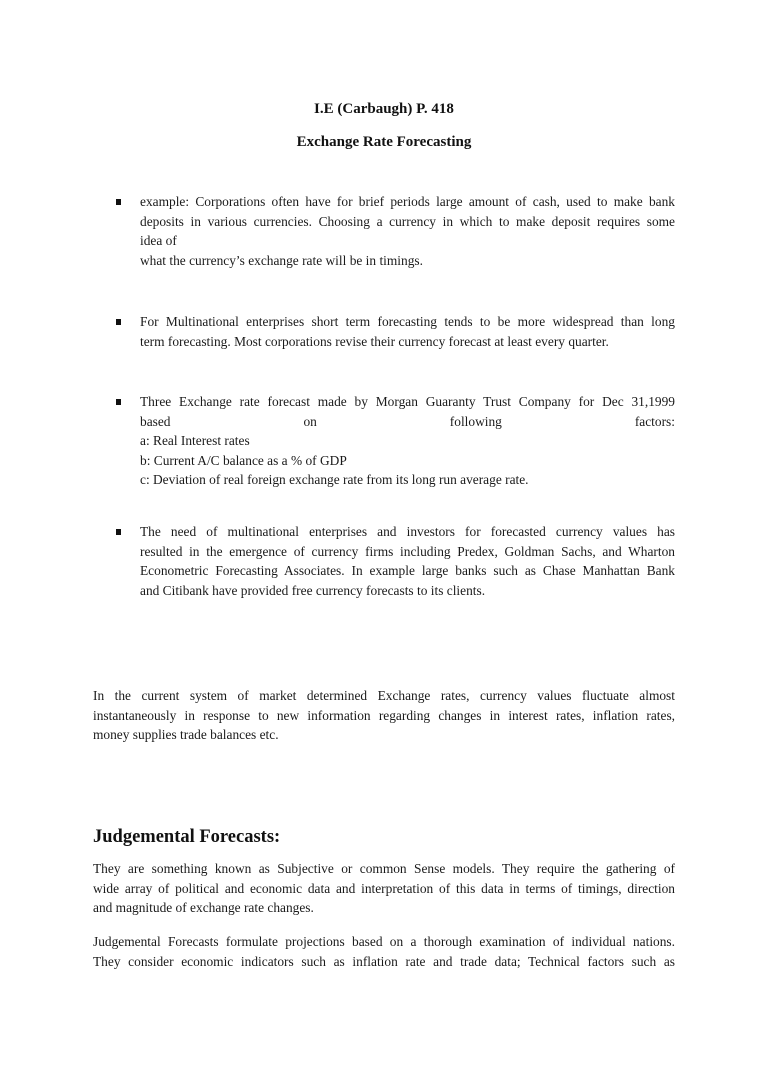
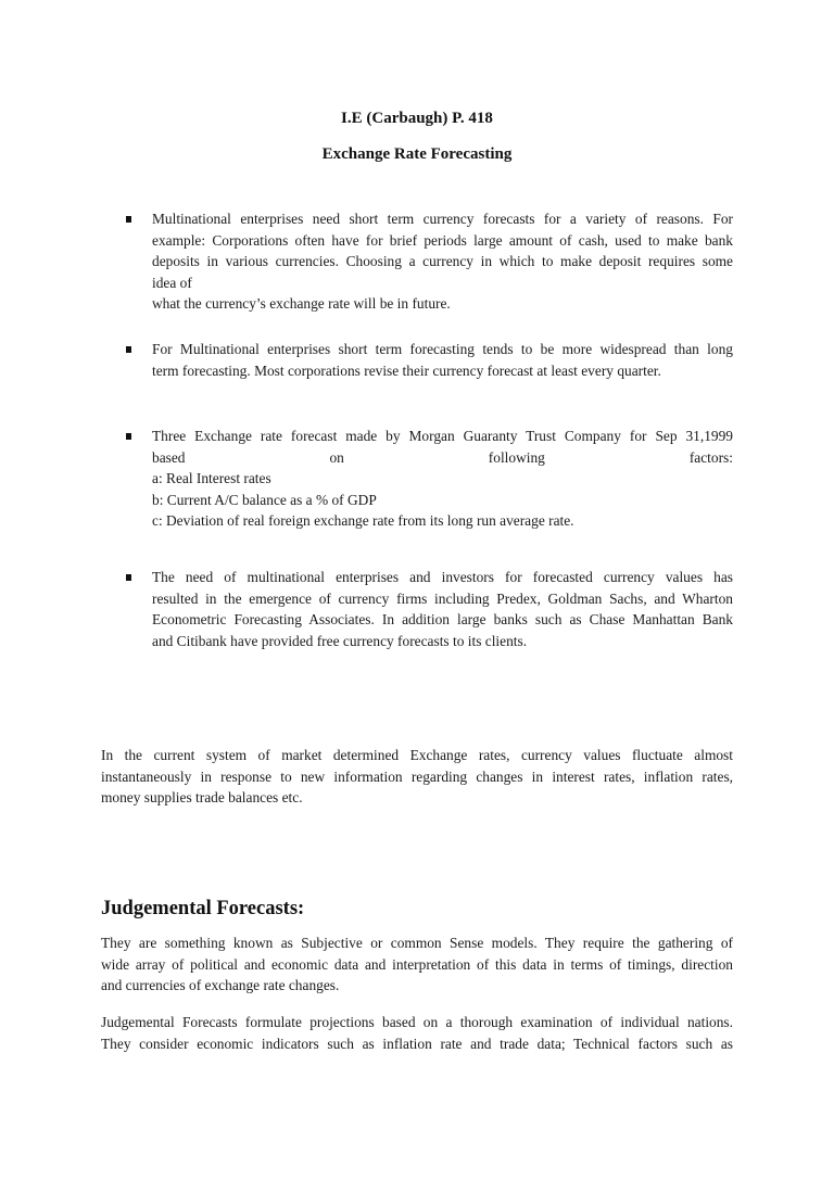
  I.E (Carbaugh) P. 418
  Exchange Rate Forecasting
+ Multinational enterprises need short term currency forecasts for a variety of reasons. For
  example: Corporations often have for brief periods large amount of cash, used to make bank
  deposits in various currencies. Choosing a currency in which to make deposit requires some
  idea of
- what the currency’s exchange rate will be in timings.
+ what the currency’s exchange rate will be in future.
  For Multinational enterprises short term forecasting tends to be more widespread than long
  term forecasting. Most corporations revise their currency forecast at least every quarter.
- Three Exchange rate forecast made by Morgan Guaranty Trust Company for Dec 31,1999
+ Three Exchange rate forecast made by Morgan Guaranty Trust Company for Sep 31,1999
  based on following factors:
  a: Real Interest rates
  b: Current A/C balance as a % of GDP
  c: Deviation of real foreign exchange rate from its long run average rate.
  The need of multinational enterprises and investors for forecasted currency values has
  resulted in the emergence of currency firms including Predex, Goldman Sachs, and Wharton
- Econometric Forecasting Associates. In example large banks such as Chase Manhattan Bank
+ Econometric Forecasting Associates. In addition large banks such as Chase Manhattan Bank
  and Citibank have provided free currency forecasts to its clients.
  In the current system of market determined Exchange rates, currency values fluctuate almost
  instantaneously in response to new information regarding changes in interest rates, inflation rates,
  money supplies trade balances etc.
  Judgemental Forecasts:
  They are something known as Subjective or common Sense models. They require the gathering of
  wide array of political and economic data and interpretation of this data in terms of timings, direction
- and magnitude of exchange rate changes.
+ and currencies of exchange rate changes.
  Judgemental Forecasts formulate projections based on a thorough examination of individual nations.
  They consider economic indicators such as inflation rate and trade data; Technical factors such as
